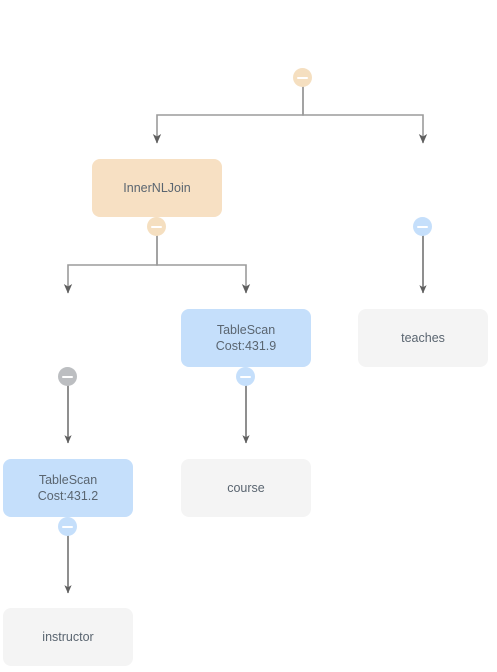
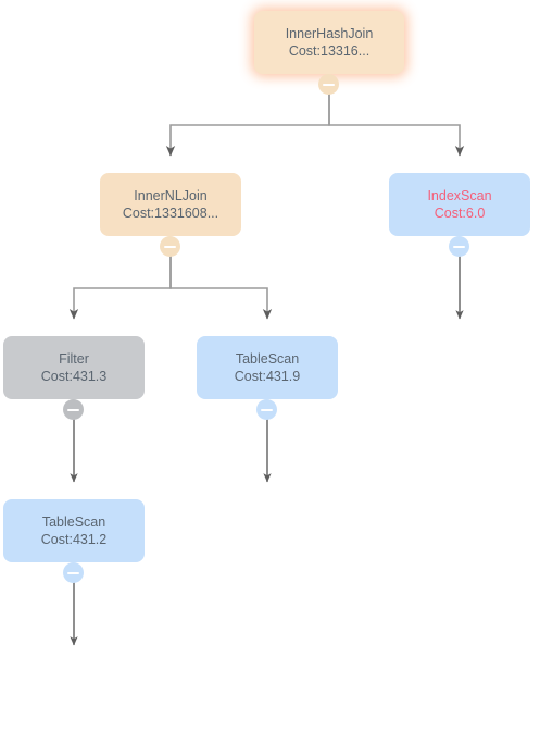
+ InnerHashJoin
+ Cost:13316...
  InnerNLJoin
+ Cost:1331608...
+ IndexScan
+ Cost:6.0
+ Filter
+ Cost:431.3
  TableScan
  Cost:431.9
- teaches
  TableScan
  Cost:431.2
- course
- instructor
